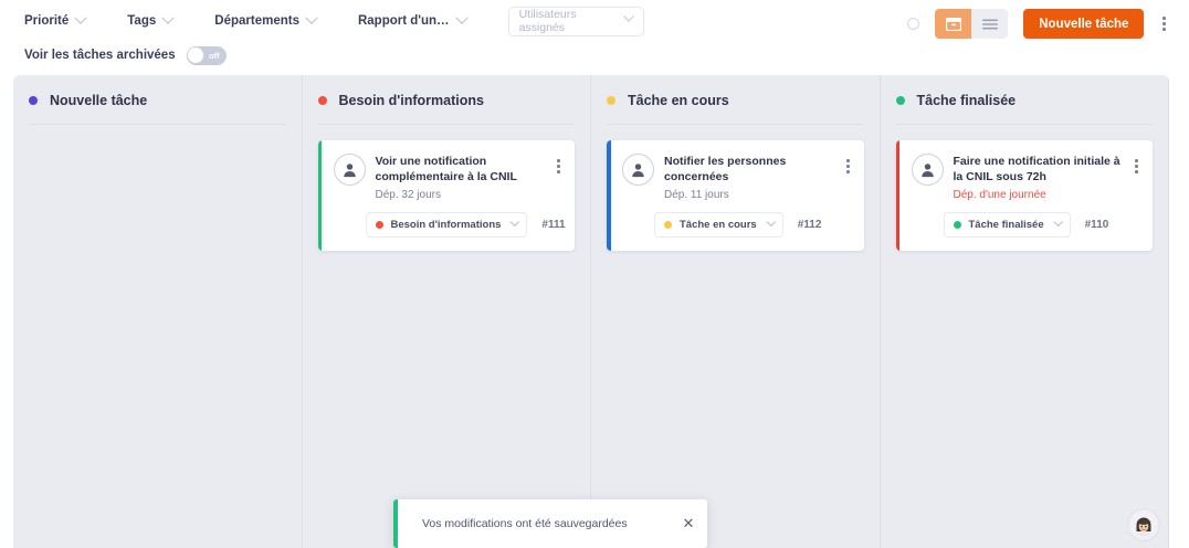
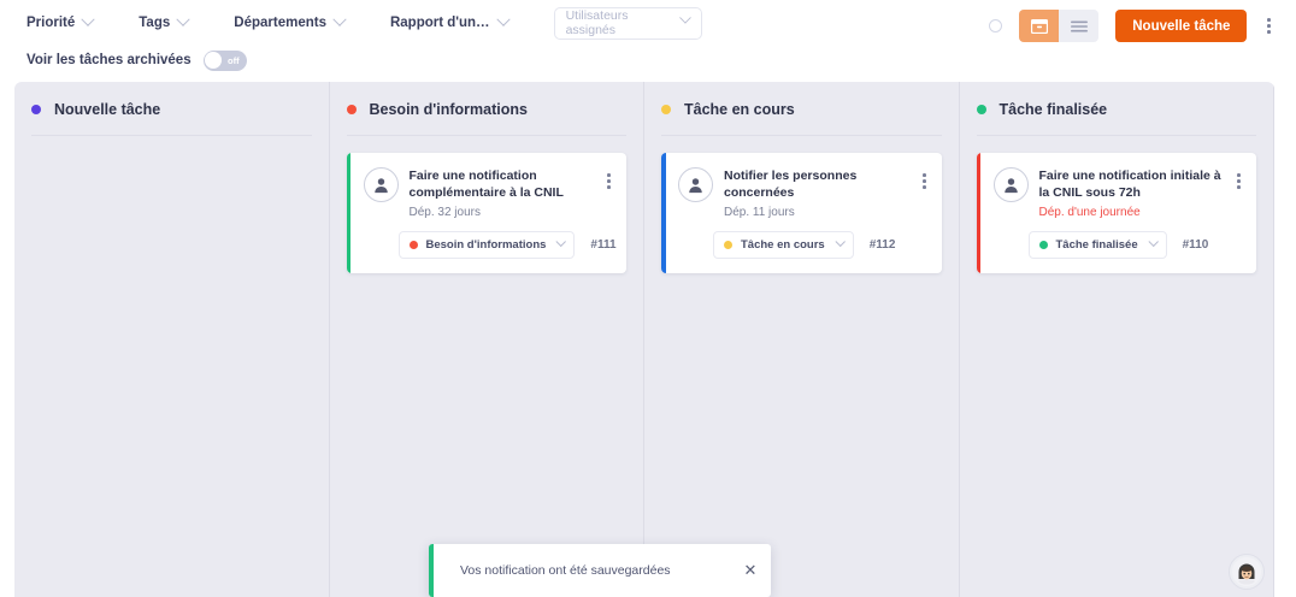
  Priorité
  Tags
  Départements
  Rapport d'un…
  Utilisateurs assignés
  Voir les tâches archivées
  off
  Nouvelle tâche
  Nouvelle tâche
  Besoin d'informations
- Voir une notification complémentaire à la CNIL
+ Faire une notification complémentaire à la CNIL
  Dép. 32 jours
  Besoin d'informations
  #111
  Tâche en cours
  Notifier les personnes concernées
  Dép. 11 jours
  Tâche en cours
  #112
  Tâche finalisée
  Faire une notification initiale à la CNIL sous 72h
  Dép. d'une journée
  Tâche finalisée
  #110
- Vos modifications ont été sauvegardées
+ Vos notification ont été sauvegardées
  ✕
